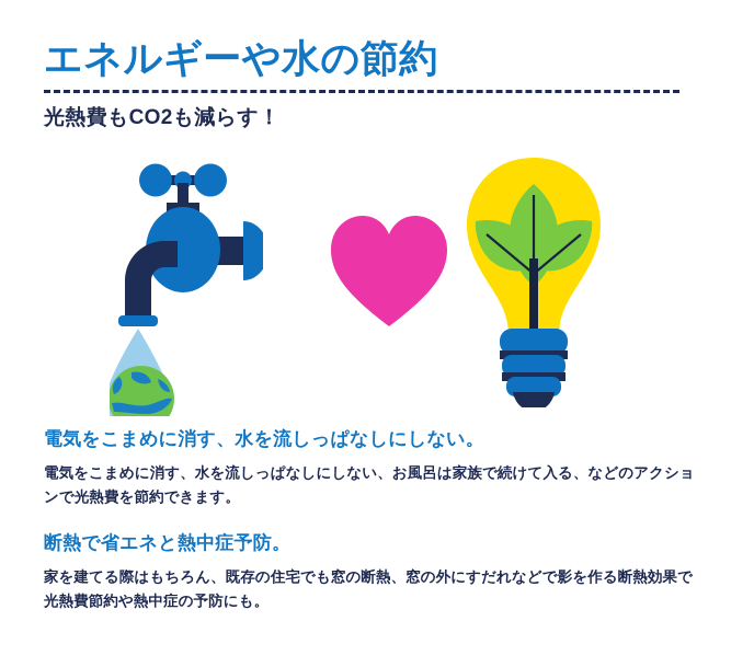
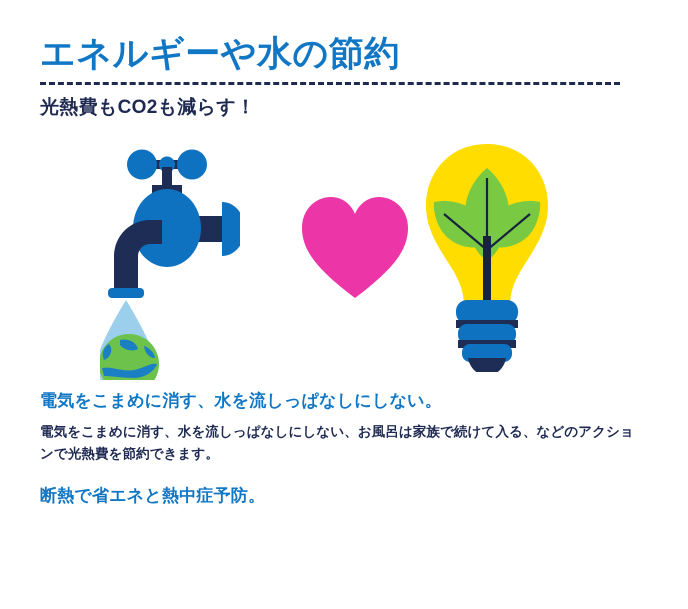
  エネルギーや水の節約
  光熱費もCO2も減らす！
  電気をこまめに消す、水を流しっぱなしにしない。
  電気をこまめに消す、水を流しっぱなしにしない、お風呂は家族で続けて入る、などのアクションで光熱費を節約できます。
  断熱で省エネと熱中症予防。
- 家を建てる際はもちろん、既存の住宅でも窓の断熱、窓の外にすだれなどで影を作る断熱効果で光熱費節約や熱中症の予防にも。
